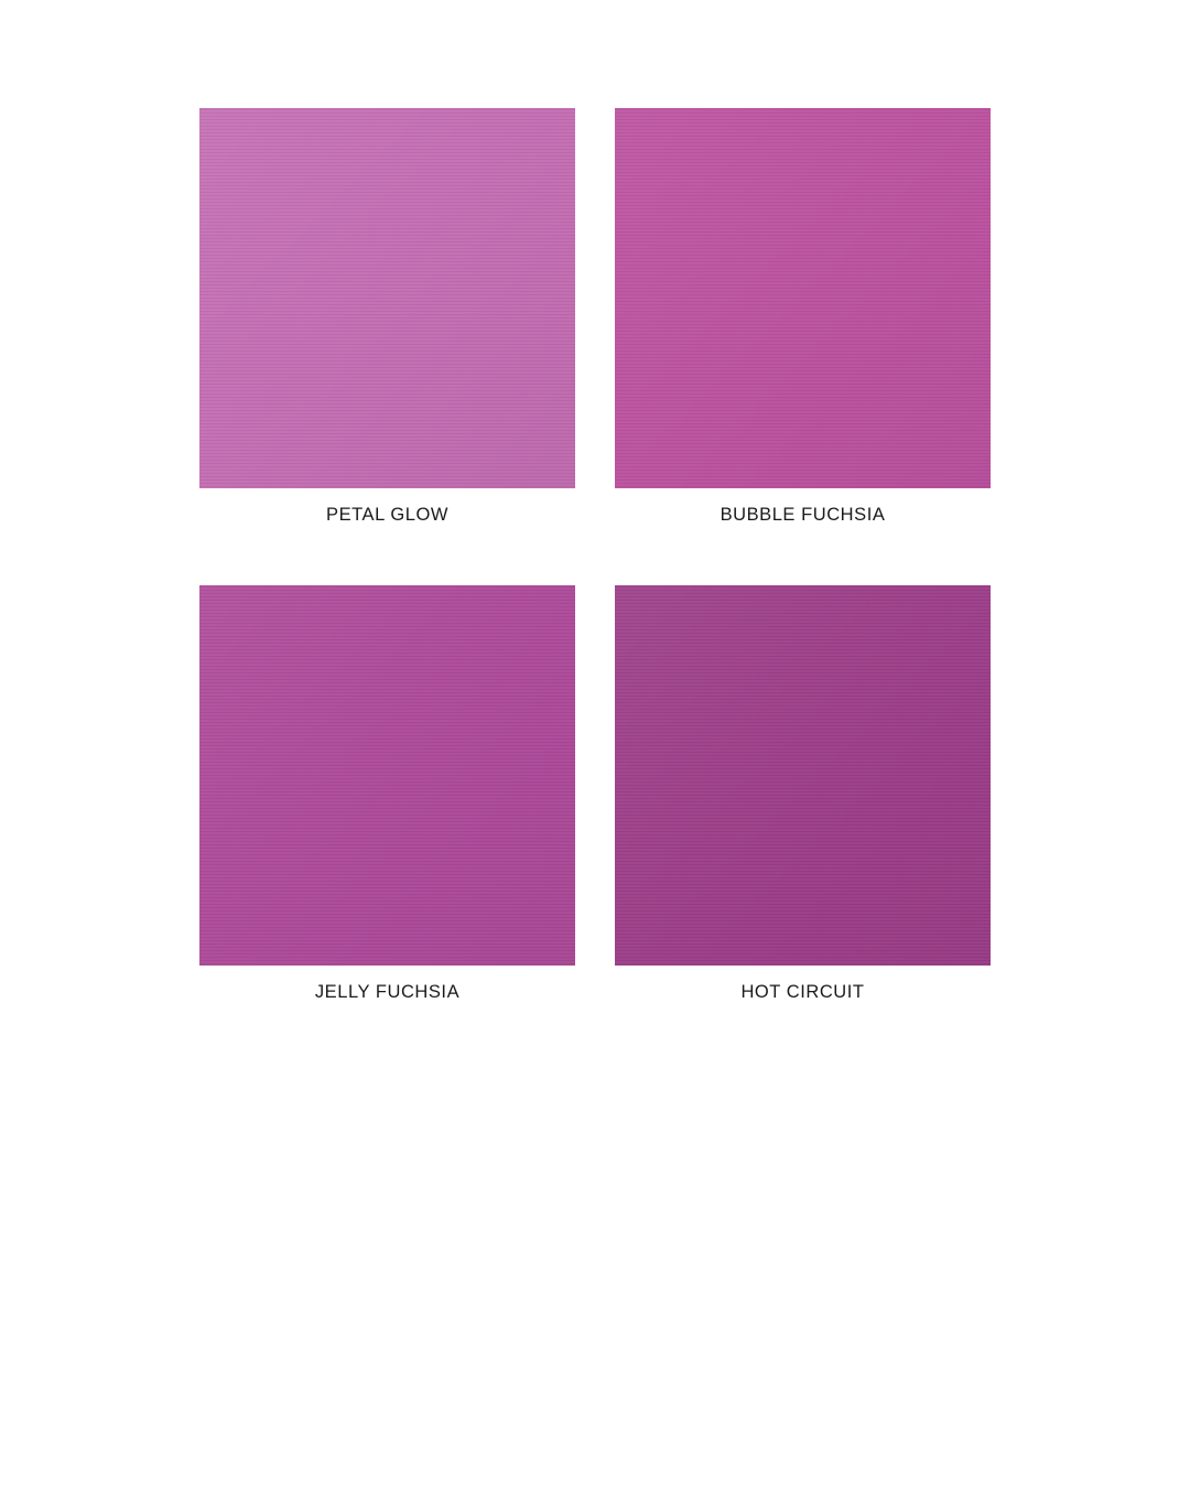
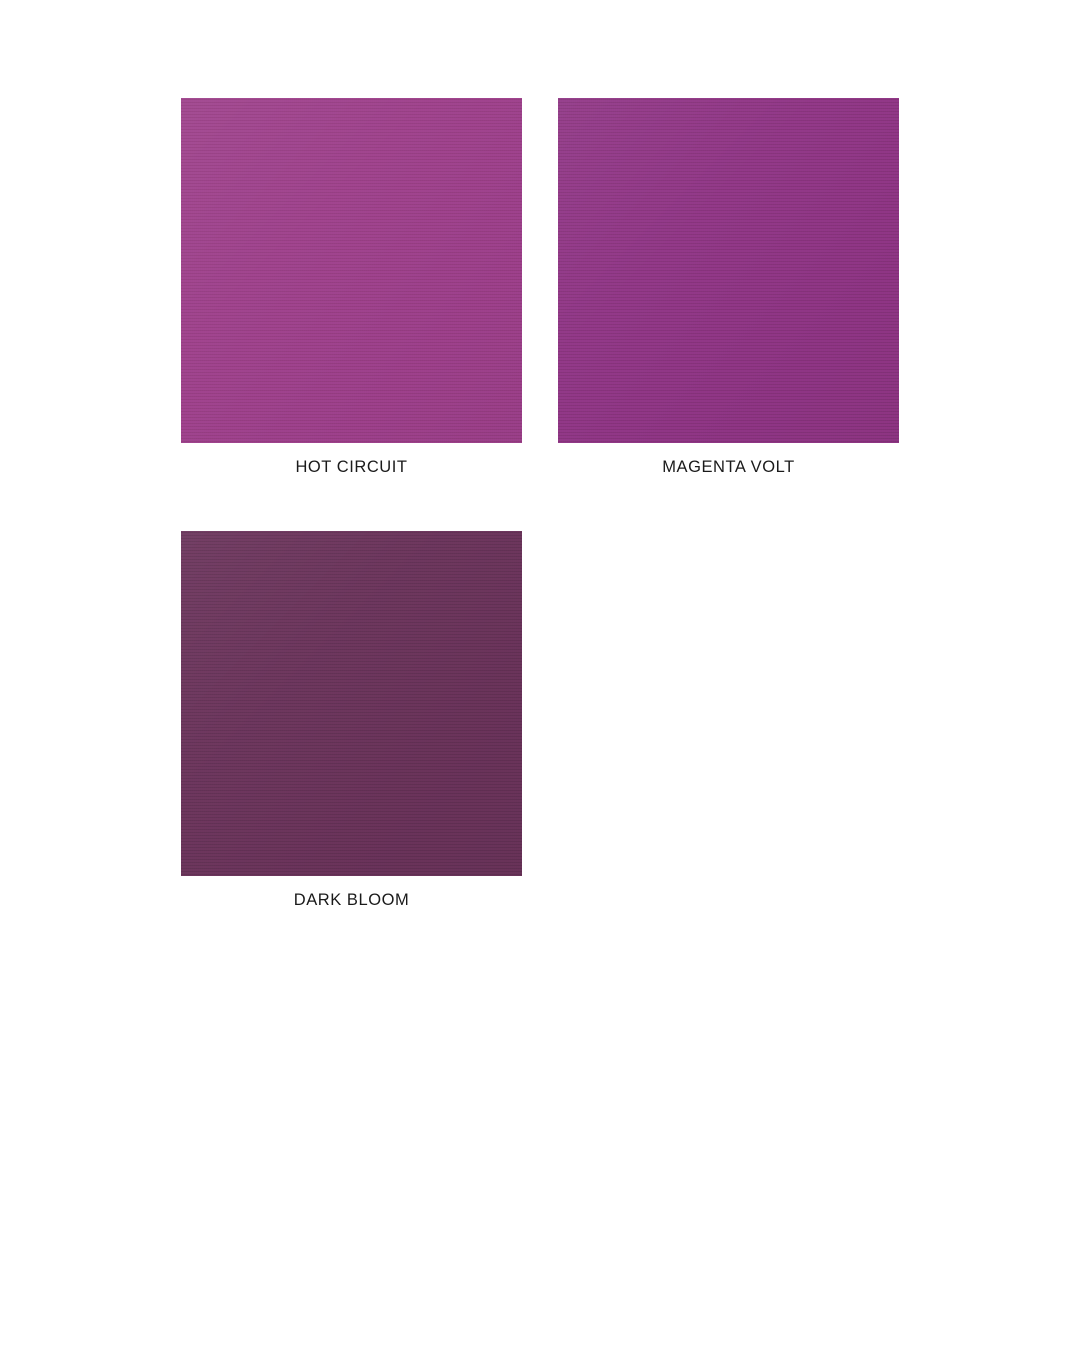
- PETAL GLOW
- BUBBLE FUCHSIA
- JELLY FUCHSIA
  HOT CIRCUIT
+ MAGENTA VOLT
+ DARK BLOOM
